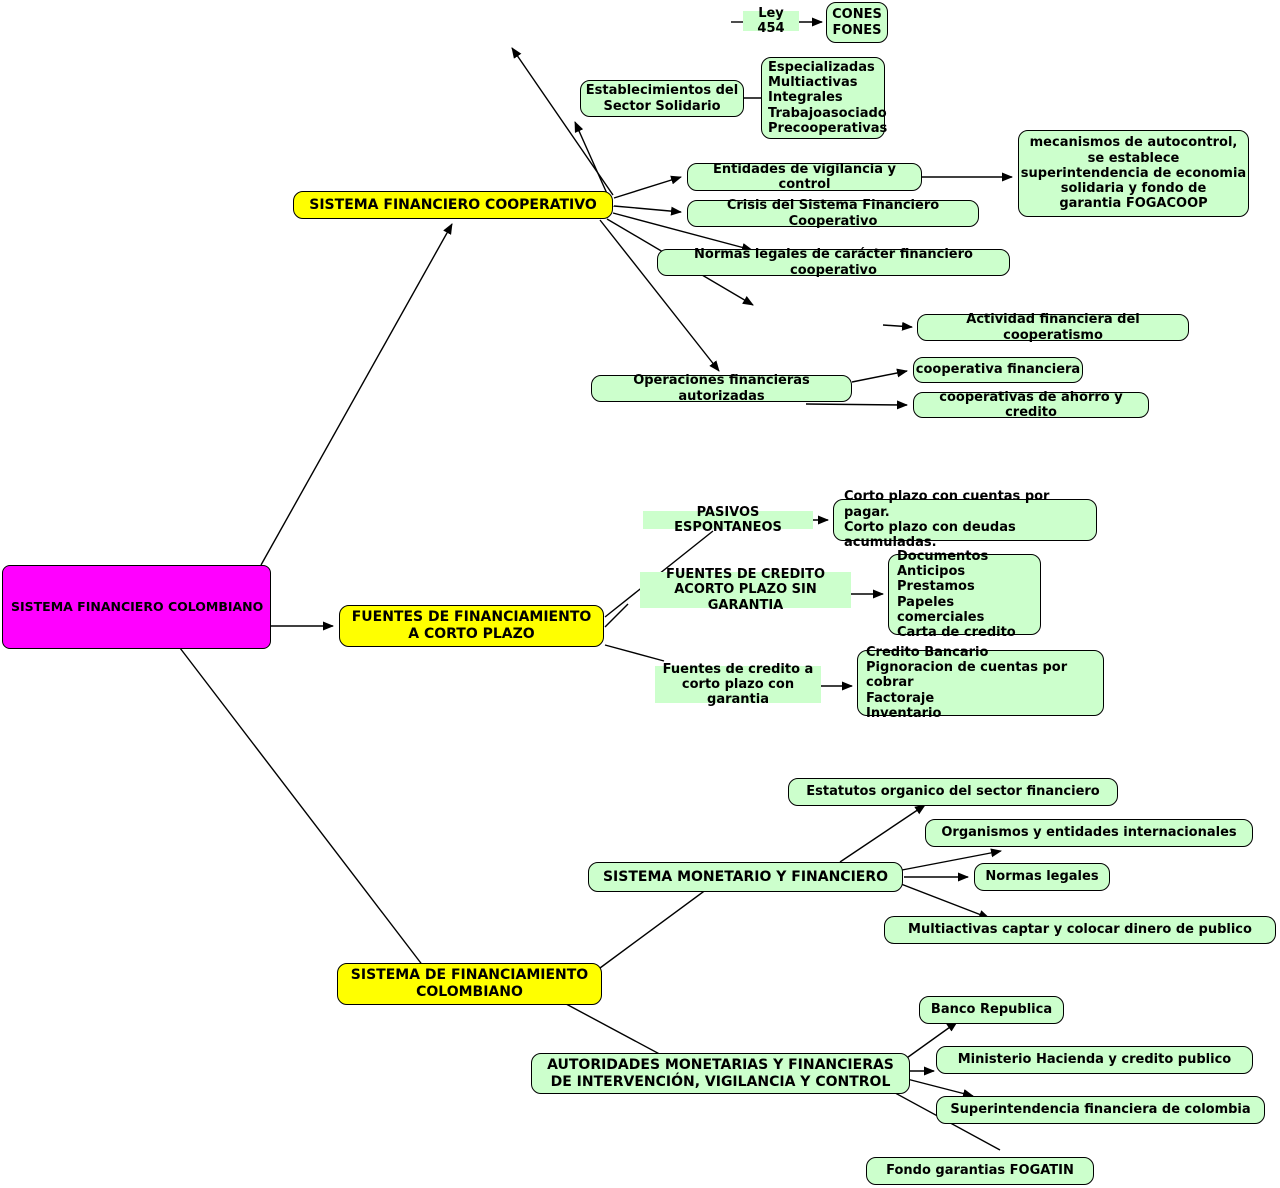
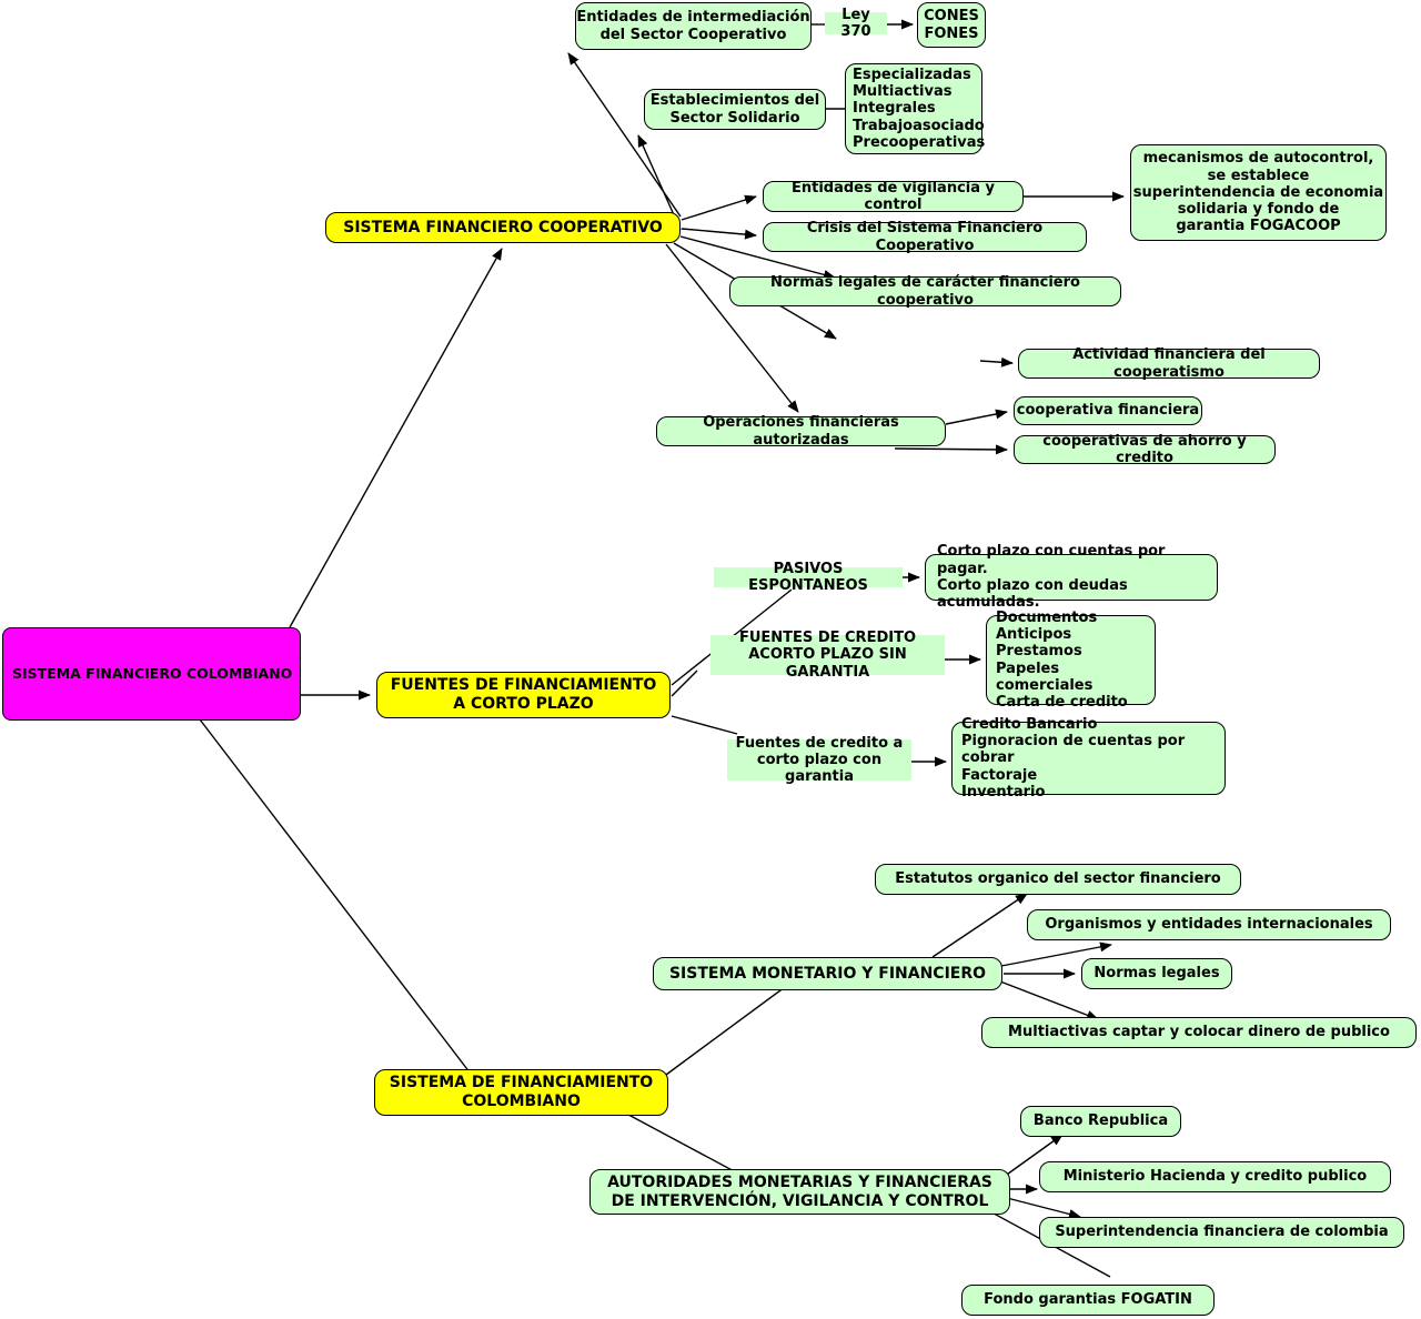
  SISTEMA FINANCIERO COLOMBIANO
  SISTEMA FINANCIERO COOPERATIVO
+ Entidades de intermediación
+ del Sector Cooperativo
- Ley 454
+ Ley 370
  CONES
  FONES
  Establecimientos del
  Sector Solidario
  Especializadas
  Multiactivas
  Integrales
  Trabajoasociado
  Precooperativas
  Entidades de vigilancia y control
  mecanismos de autocontrol,
  se establece
  superintendencia de economia
  solidaria y fondo de
  garantia FOGACOOP
  Crisis del Sistema Financiero Cooperativo
  Normas legales de carácter financiero cooperativo
  Actividad financiera del cooperatismo
  Operaciones financieras autorizadas
  cooperativa financiera
  cooperativas de ahorro y credito
  FUENTES DE FINANCIAMIENTO
  A CORTO PLAZO
  PASIVOS ESPONTANEOS
  Corto plazo con cuentas por pagar.
  Corto plazo con deudas acumuladas.
  FUENTES DE CREDITO
  ACORTO PLAZO SIN GARANTIA
  Documentos
  Anticipos
  Prestamos
  Papeles comerciales
  Carta de credito
  Fuentes de credito a
  corto plazo con garantia
  Credito Bancario
  Pignoracion de cuentas por cobrar
  Factoraje
  Inventario
  SISTEMA DE FINANCIAMIENTO
  COLOMBIANO
  SISTEMA MONETARIO Y FINANCIERO
  Estatutos organico del sector financiero
  Organismos y entidades internacionales
  Normas legales
  Multiactivas captar y colocar dinero de publico
  AUTORIDADES MONETARIAS Y FINANCIERAS
  DE INTERVENCIÓN, VIGILANCIA Y CONTROL
  Banco Republica
  Ministerio Hacienda y credito publico
  Superintendencia financiera de colombia
  Fondo garantias FOGATIN
